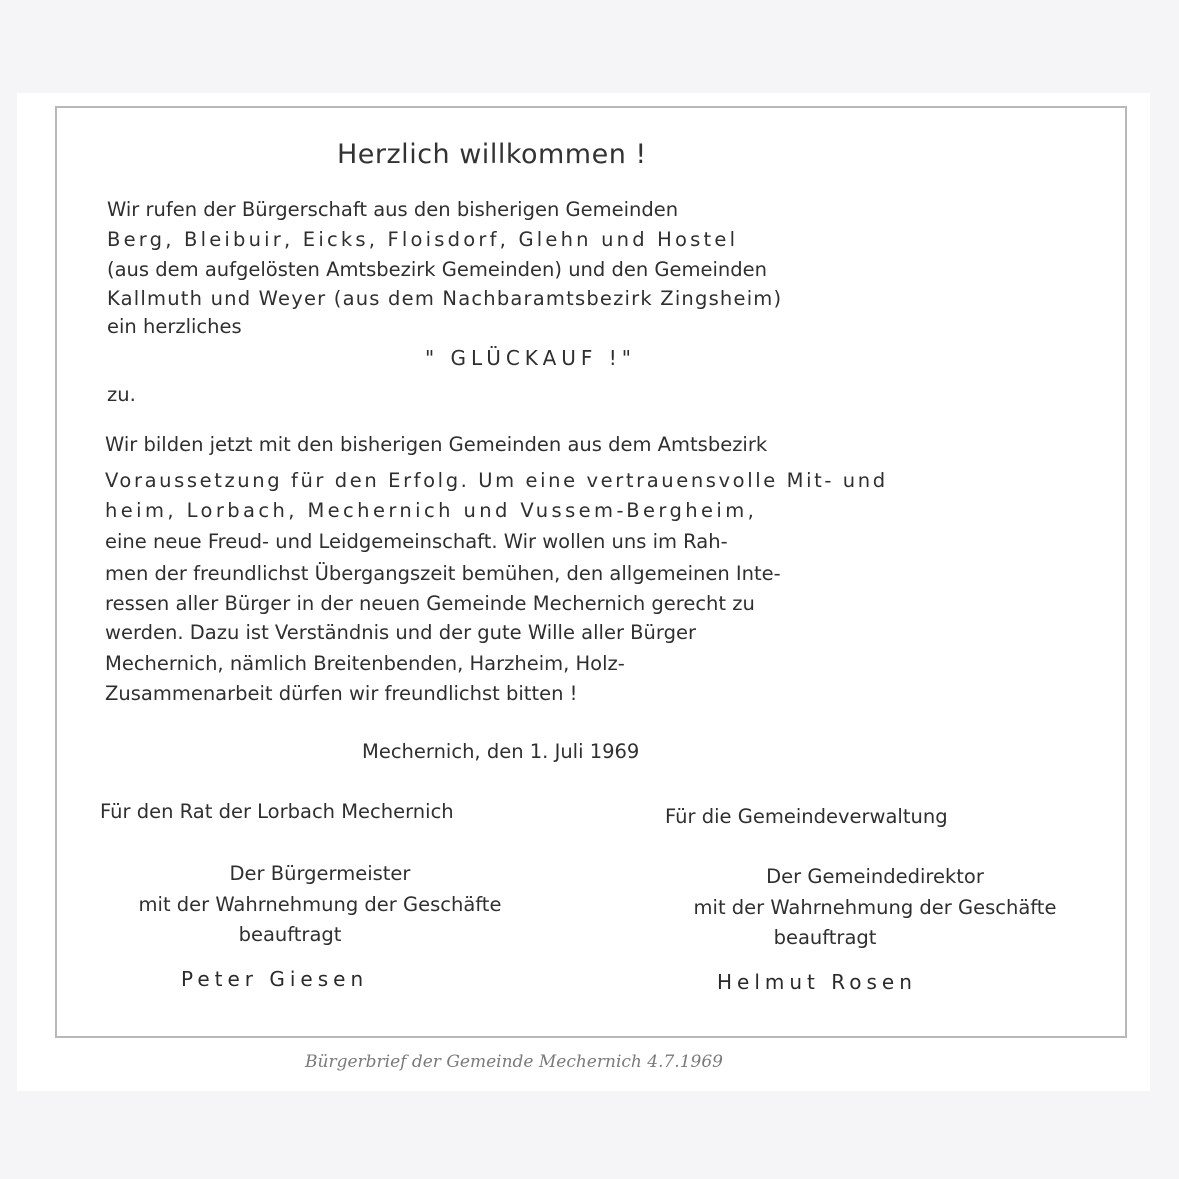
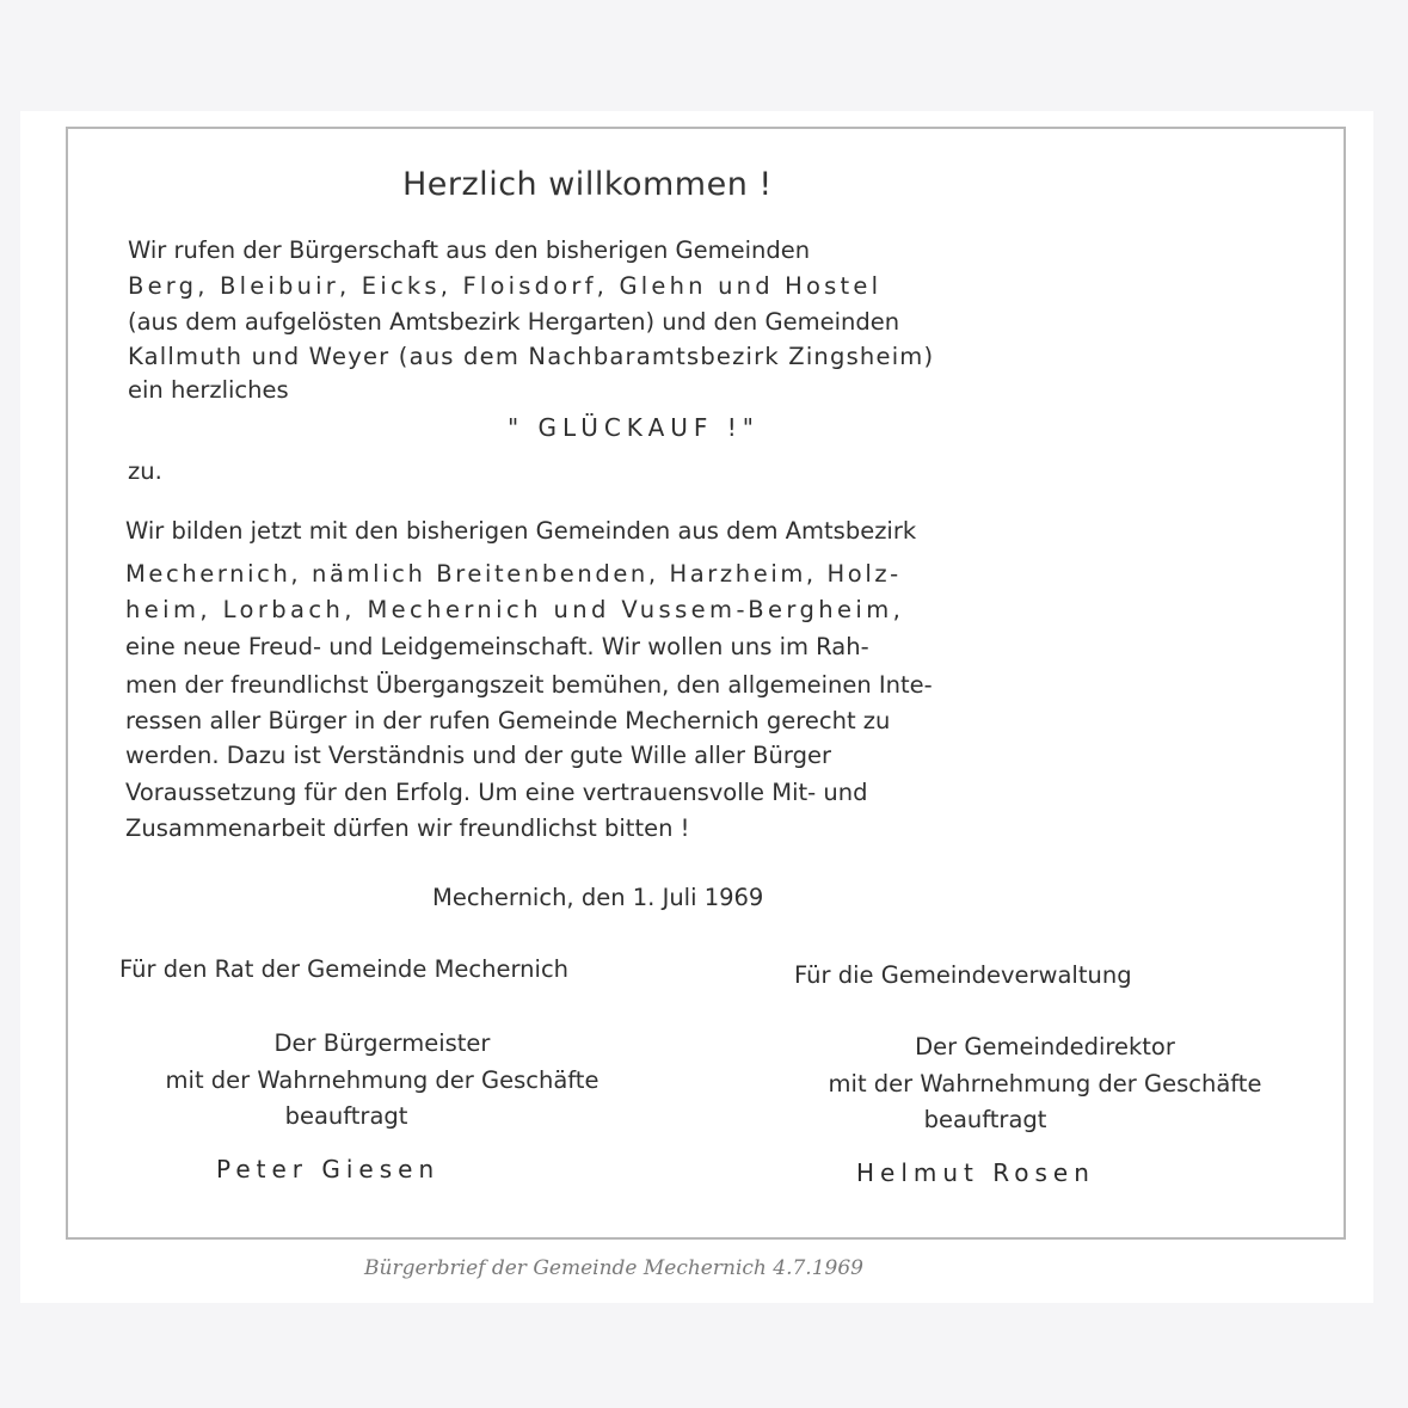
  Herzlich willkommen !
  Wir rufen der Bürgerschaft aus den bisherigen Gemeinden
  Berg, Bleibuir, Eicks, Floisdorf, Glehn und Hostel
- (aus dem aufgelösten Amtsbezirk Gemeinden) und den Gemeinden
+ (aus dem aufgelösten Amtsbezirk Hergarten) und den Gemeinden
  Kallmuth und Weyer (aus dem Nachbaramtsbezirk Zingsheim)
  ein herzliches
  " GLÜCKAUF !"
  zu.
  Wir bilden jetzt mit den bisherigen Gemeinden aus dem Amtsbezirk
- Voraussetzung für den Erfolg. Um eine vertrauensvolle Mit- und
+ Mechernich, nämlich Breitenbenden, Harzheim, Holz-
  heim, Lorbach, Mechernich und Vussem-Bergheim,
  eine neue Freud- und Leidgemeinschaft. Wir wollen uns im Rah-
  men der freundlichst Übergangszeit bemühen, den allgemeinen Inte-
- ressen aller Bürger in der neuen Gemeinde Mechernich gerecht zu
+ ressen aller Bürger in der rufen Gemeinde Mechernich gerecht zu
  werden. Dazu ist Verständnis und der gute Wille aller Bürger
- Mechernich, nämlich Breitenbenden, Harzheim, Holz-
+ Voraussetzung für den Erfolg. Um eine vertrauensvolle Mit- und
  Zusammenarbeit dürfen wir freundlichst bitten !
  Mechernich, den 1. Juli 1969
- Für den Rat der Lorbach Mechernich
+ Für den Rat der Gemeinde Mechernich
  Für die Gemeindeverwaltung
  Der Bürgermeister
  mit der Wahrnehmung der Geschäfte
  beauftragt
  Peter Giesen
  Der Gemeindedirektor
  mit der Wahrnehmung der Geschäfte
  beauftragt
  Helmut Rosen
  Bürgerbrief der Gemeinde Mechernich 4.7.1969
